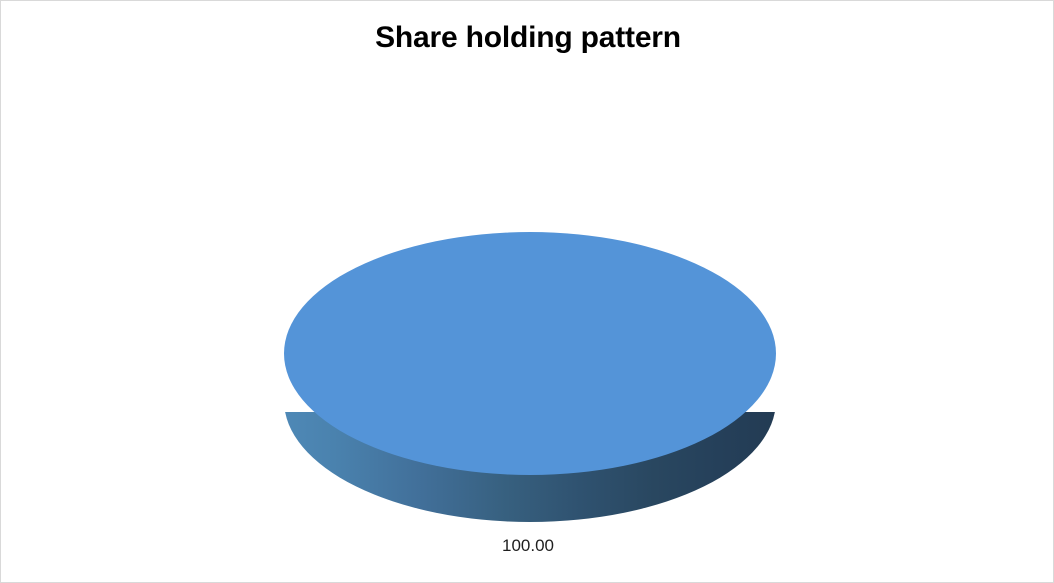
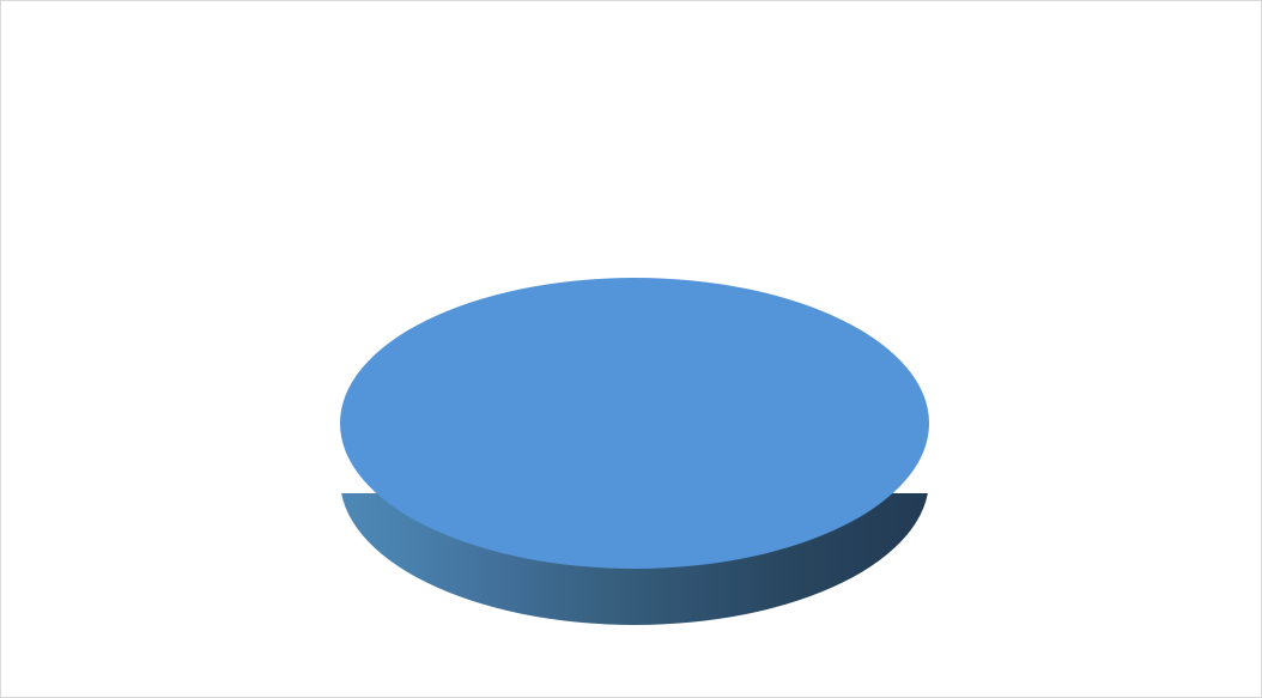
- Share holding pattern
- 100.00
